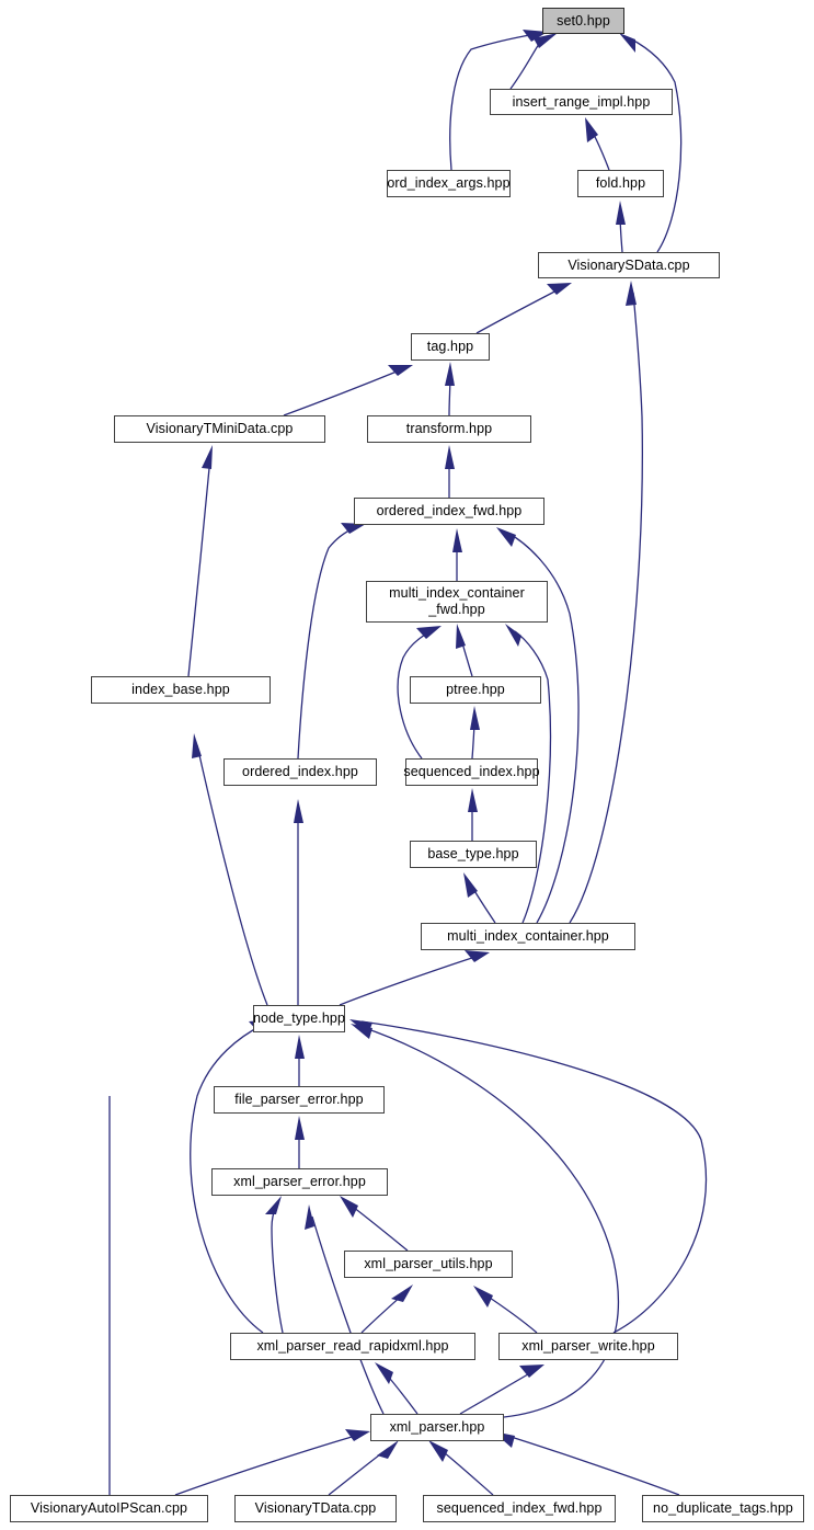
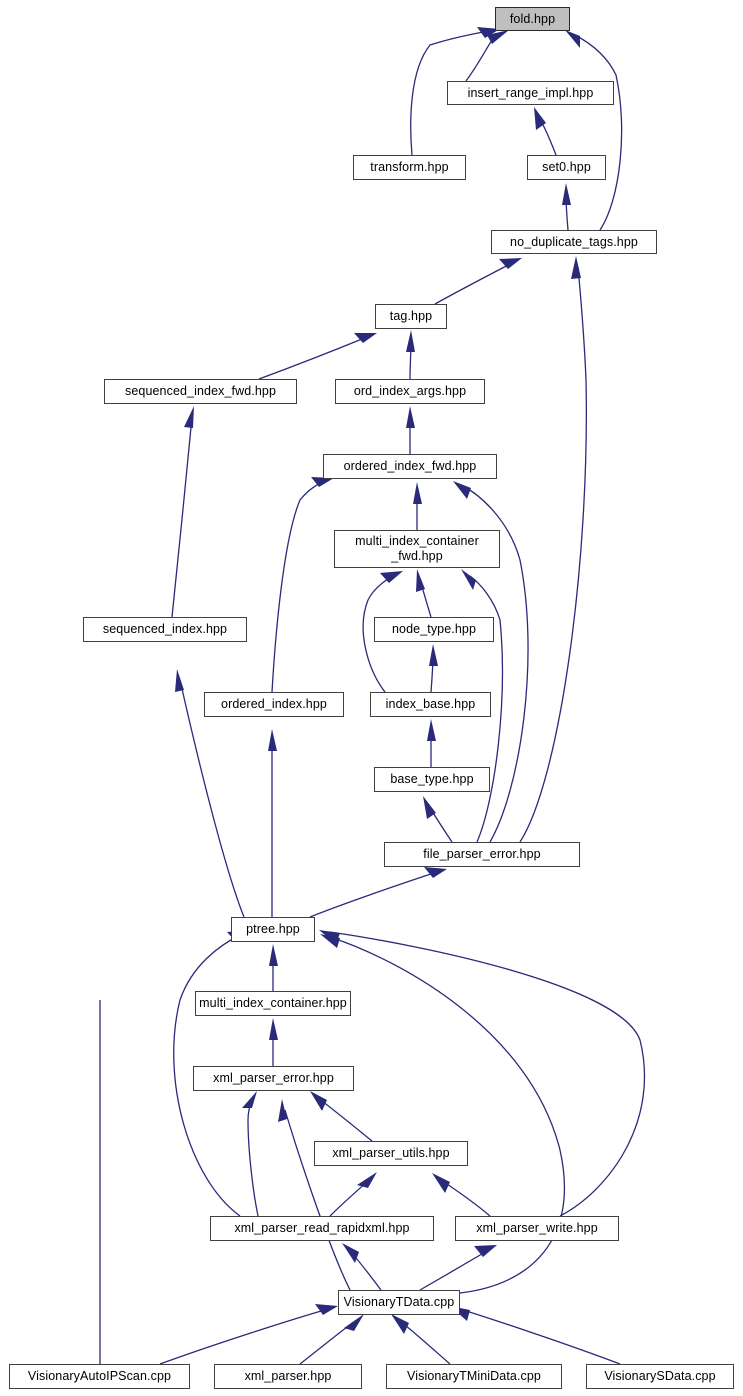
- set0.hpp
+ fold.hpp
  insert_range_impl.hpp
- ord_index_args.hpp
+ transform.hpp
- fold.hpp
+ set0.hpp
- VisionarySData.cpp
+ no_duplicate_tags.hpp
  tag.hpp
- VisionaryTMiniData.cpp
+ sequenced_index_fwd.hpp
- transform.hpp
+ ord_index_args.hpp
  ordered_index_fwd.hpp
  multi_index_container
  _fwd.hpp
- index_base.hpp
+ sequenced_index.hpp
- ptree.hpp
+ node_type.hpp
  ordered_index.hpp
- sequenced_index.hpp
+ index_base.hpp
  base_type.hpp
- multi_index_container.hpp
+ file_parser_error.hpp
- node_type.hpp
+ ptree.hpp
- file_parser_error.hpp
+ multi_index_container.hpp
  xml_parser_error.hpp
  xml_parser_utils.hpp
  xml_parser_read_rapidxml.hpp
  xml_parser_write.hpp
- xml_parser.hpp
+ VisionaryTData.cpp
  VisionaryAutoIPScan.cpp
- VisionaryTData.cpp
+ xml_parser.hpp
- sequenced_index_fwd.hpp
+ VisionaryTMiniData.cpp
- no_duplicate_tags.hpp
+ VisionarySData.cpp
